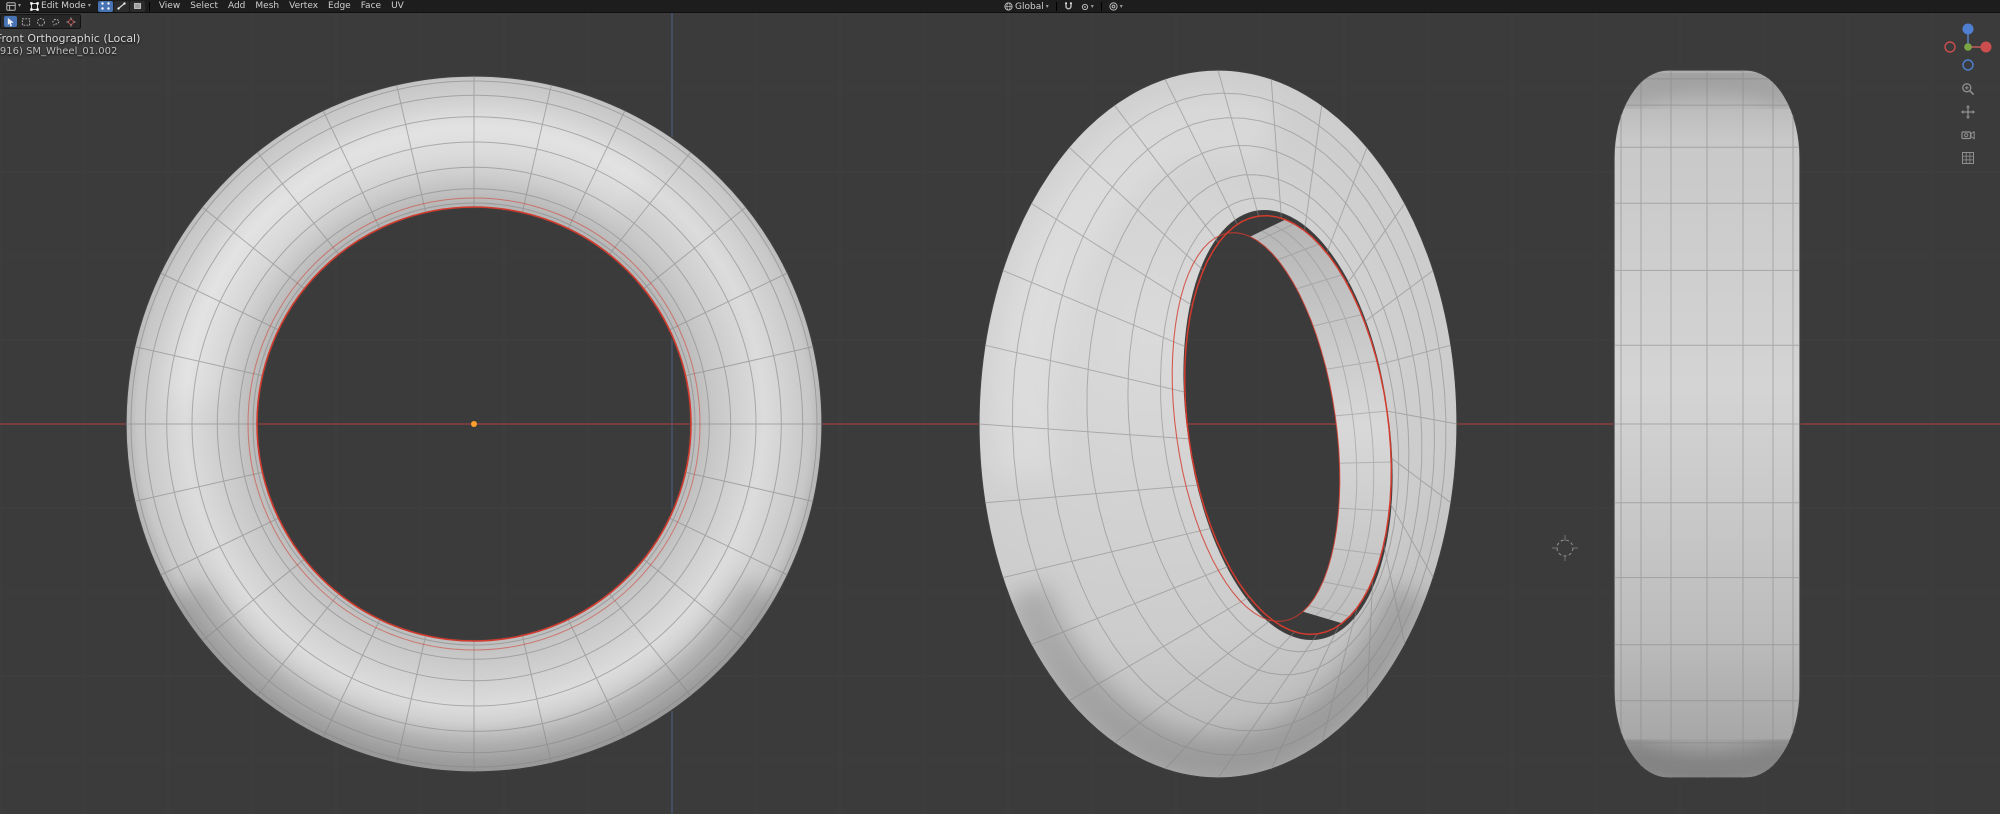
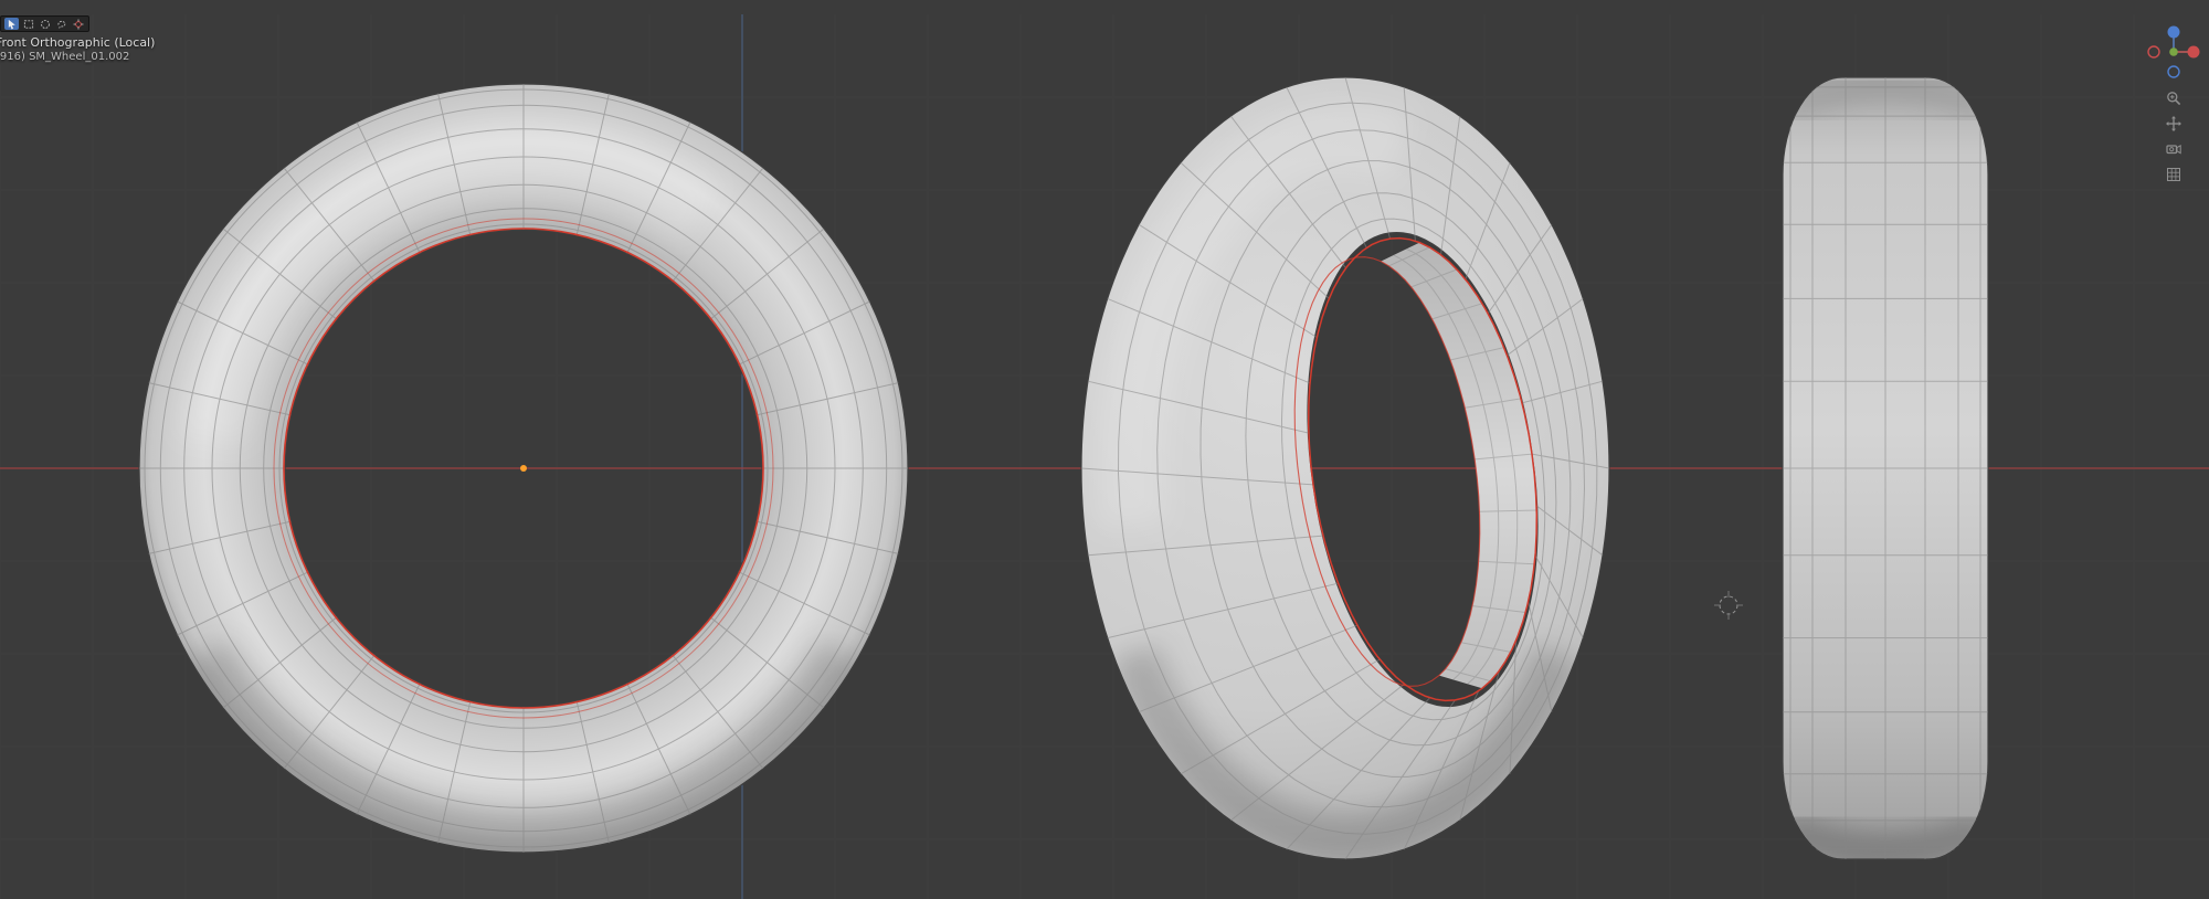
- Edit Mode
- View
- Select
- Add
- Mesh
- Vertex
- Edge
- Face
- UV
- Global
  ront Orthographic (Local)
  916) SM_Wheel_01.002
